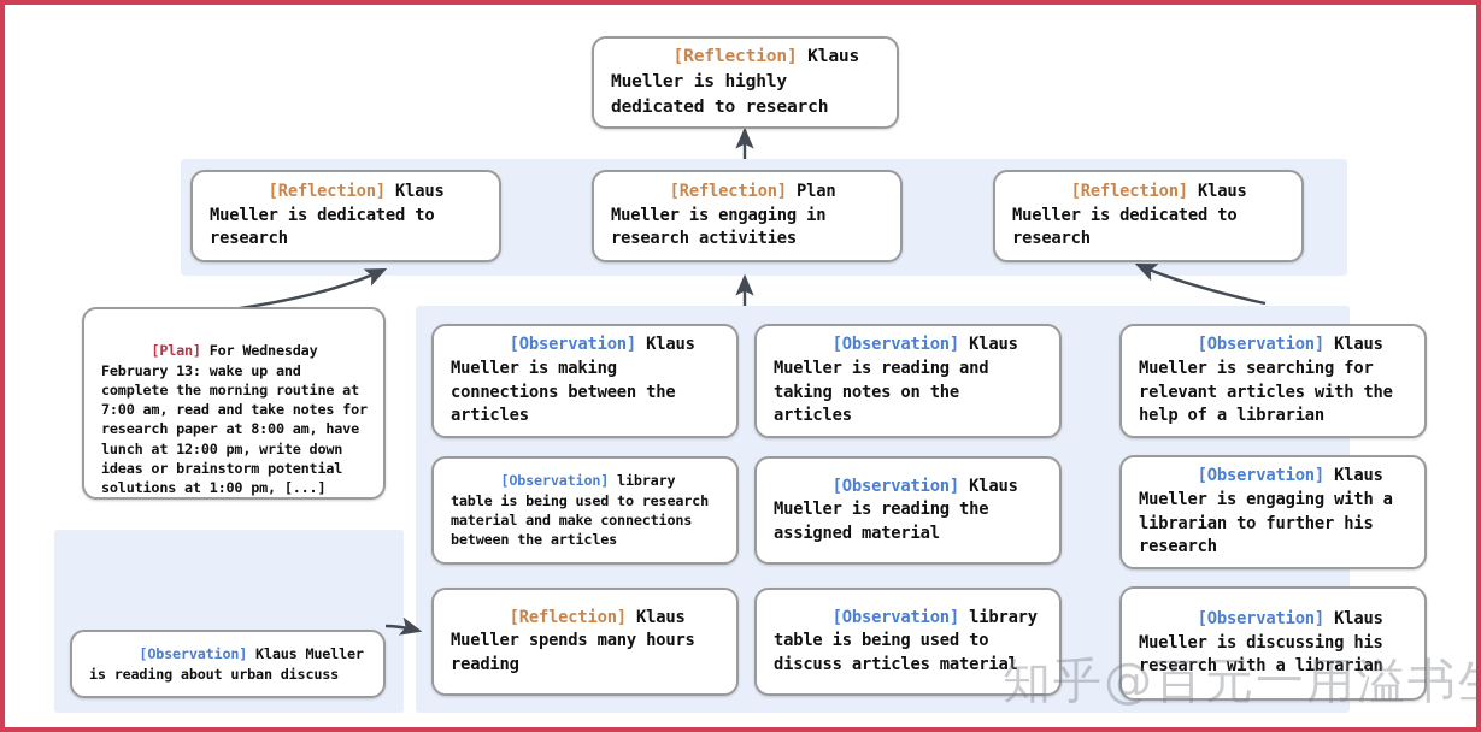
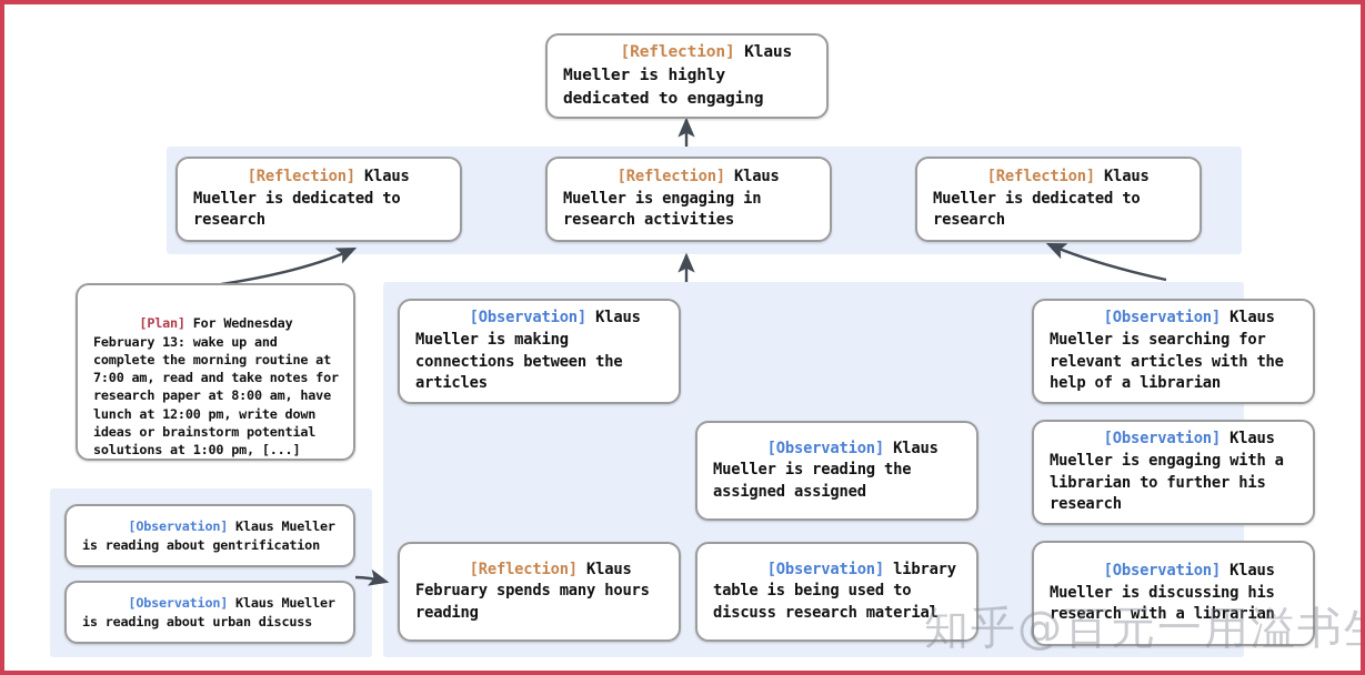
- [Reflection] Klaus Mueller is highly dedicated to research
+ [Reflection] Klaus Mueller is highly dedicated to engaging
  [Reflection] Klaus Mueller is dedicated to research
- [Reflection] Plan Mueller is engaging in research activities
+ [Reflection] Klaus Mueller is engaging in research activities
  [Reflection] Klaus Mueller is dedicated to research
  [Plan] For Wednesday February 13: wake up and complete the morning routine at 7:00 am, read and take notes for research paper at 8:00 am, have lunch at 12:00 pm, write down ideas or brainstorm potential solutions at 1:00 pm, [...]
+ [Observation] Klaus Mueller is reading about gentrification
  [Observation] Klaus Mueller is reading about urban discuss
  [Observation] Klaus Mueller is making connections between the articles
- [Observation] library table is being used to research material and make connections between the articles
- [Reflection] Klaus Mueller spends many hours reading
+ [Reflection] Klaus February spends many hours reading
- [Observation] Klaus Mueller is reading and taking notes on the articles
- [Observation] Klaus Mueller is reading the assigned material
+ [Observation] Klaus Mueller is reading the assigned assigned
- [Observation] library table is being used to discuss articles material
+ [Observation] library table is being used to discuss research material
  [Observation] Klaus Mueller is searching for relevant articles with the help of a librarian
  [Observation] Klaus Mueller is engaging with a librarian to further his research
  [Observation] Klaus Mueller is discussing his research with a librarian
  知乎
  @百元一用溢书
